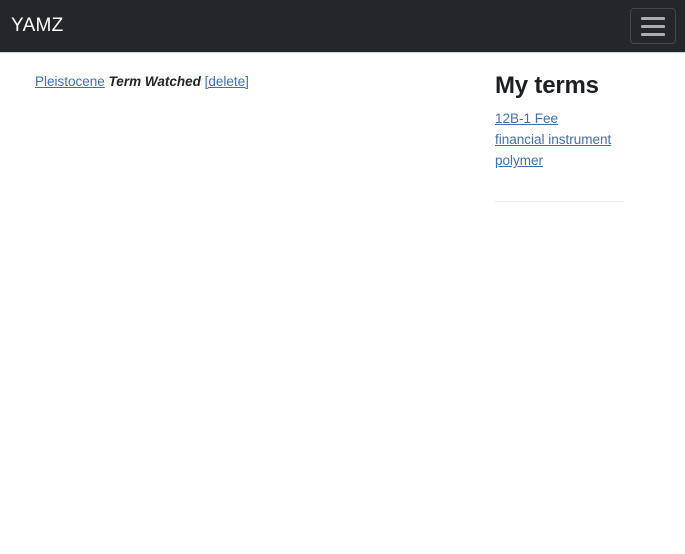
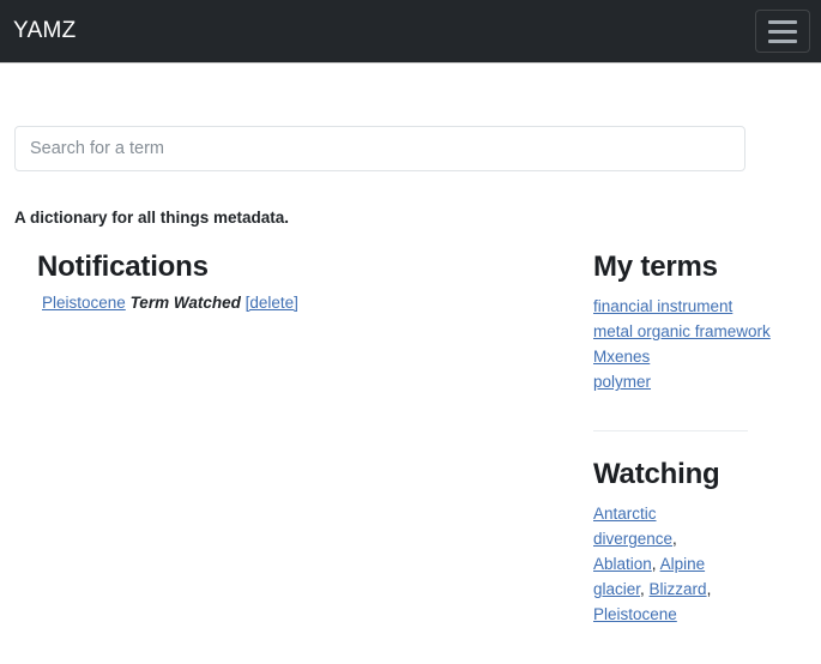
  YAMZ
+ Search for a term
+ A dictionary for all things metadata.
+ Notifications
  Pleistocene Term Watched [delete]
  My terms
- 12B-1 Fee
  financial instrument
+ metal organic framework
+ Mxenes
  polymer
+ Watching
+ Antarctic divergence, Ablation, Alpine glacier, Blizzard, Pleistocene
